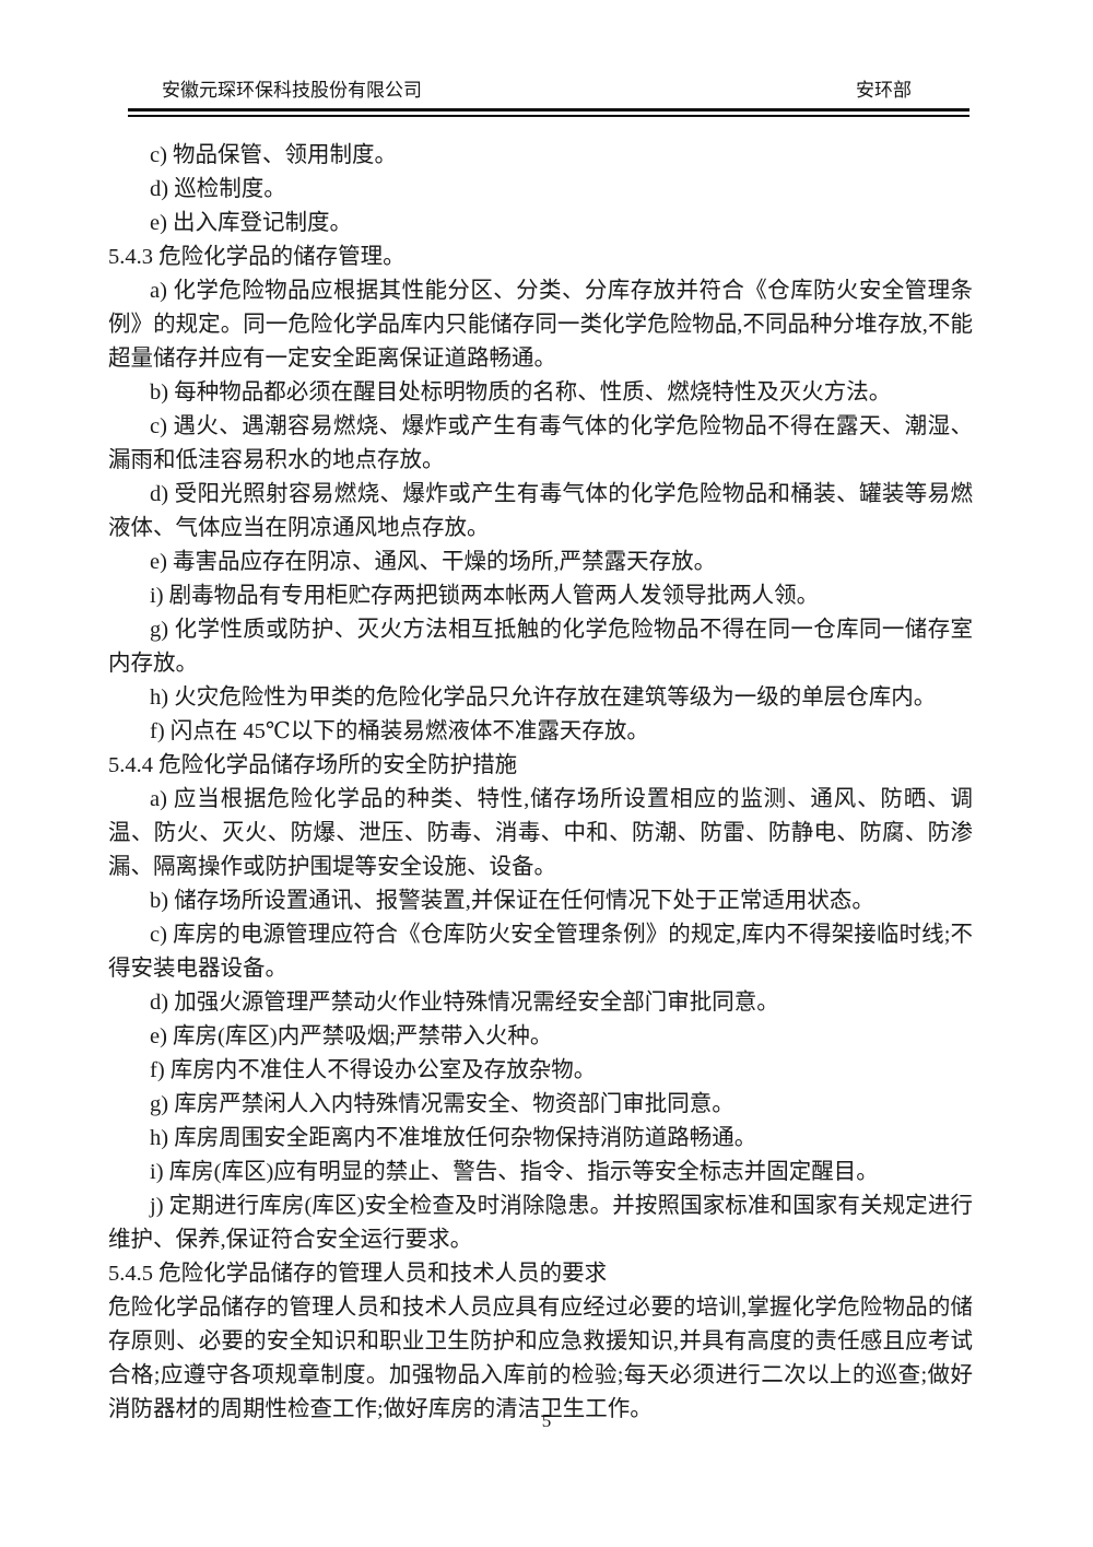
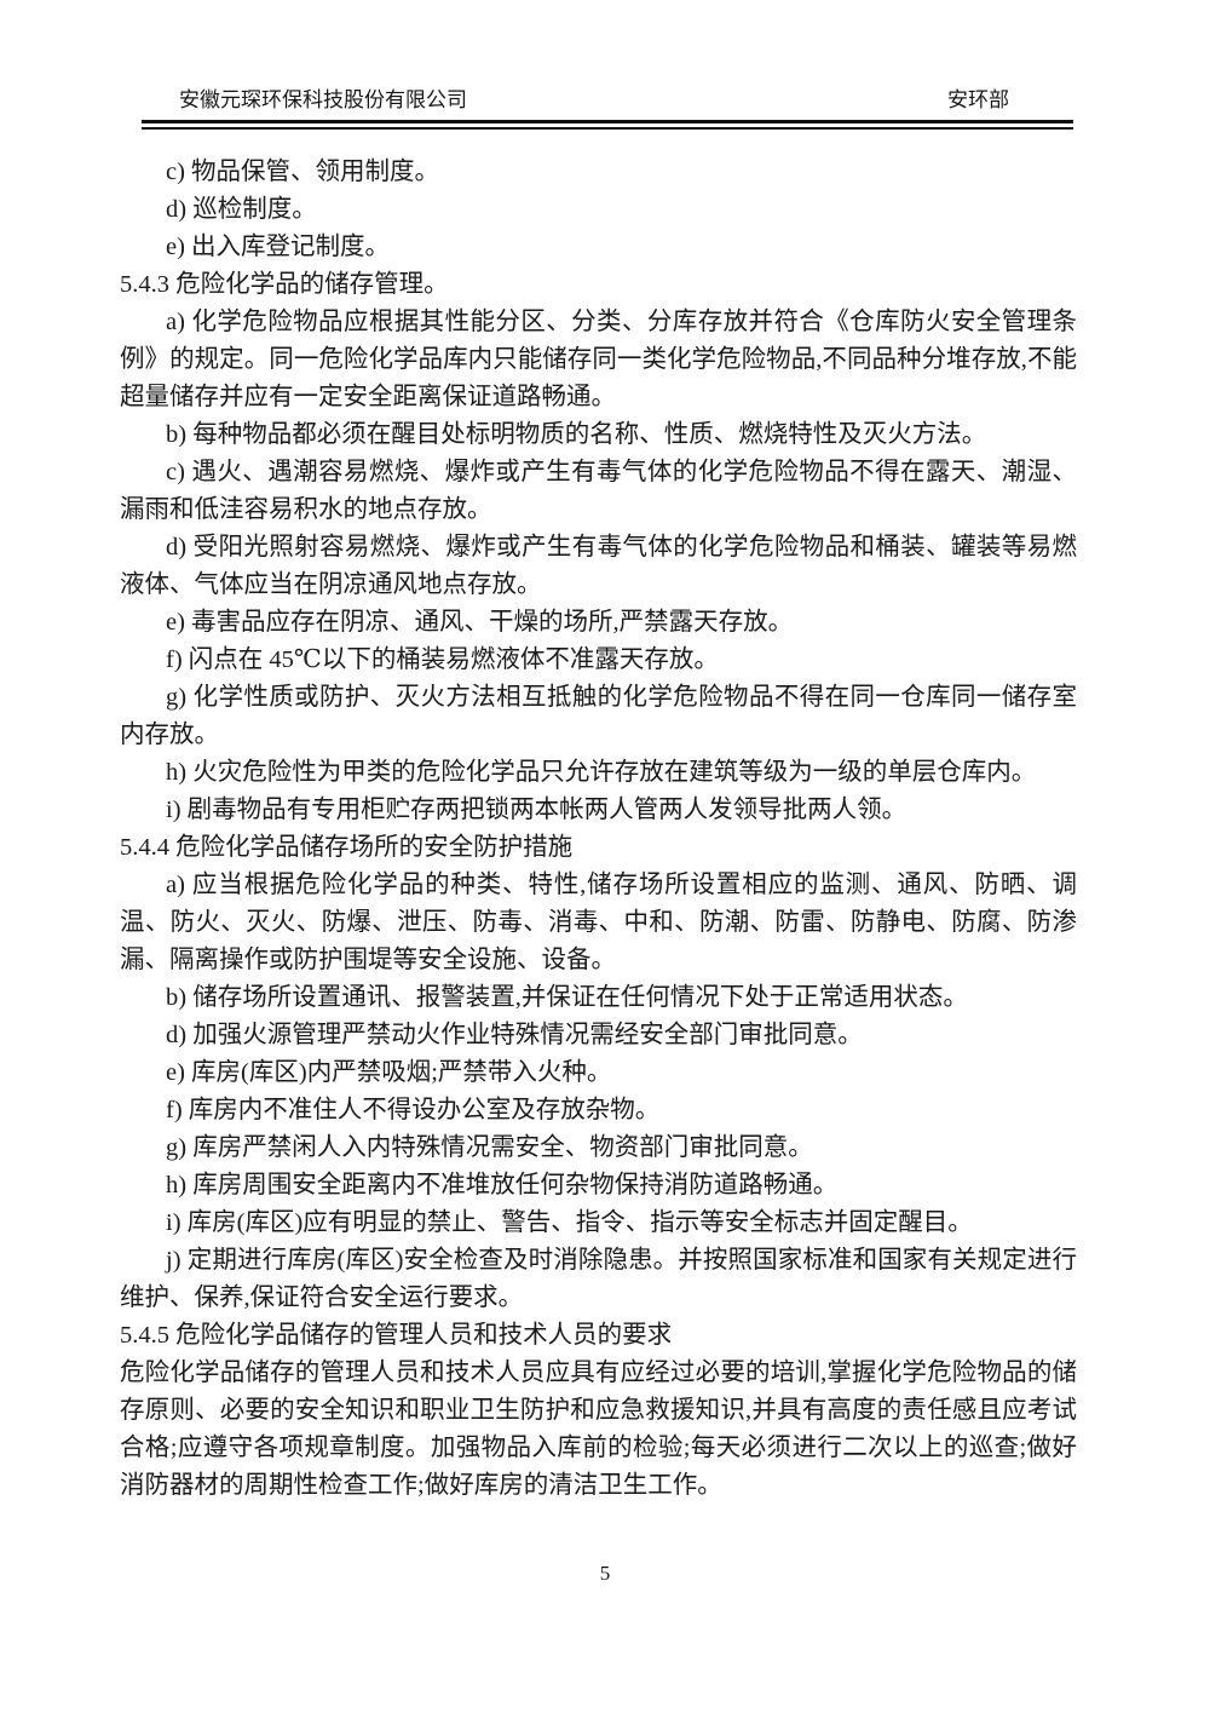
  安徽元琛环保科技股份有限公司
  安环部
  c) 物品保管、领用制度。
  d) 巡检制度。
  e) 出入库登记制度。
  5.4.3 危险化学品的储存管理。
  a) 化学危险物品应根据其性能分区、分类、分库存放并符合《仓库防火安全管理条例》的规定。同一危险化学品库内只能储存同一类化学危险物品,不同品种分堆存放,不能超量储存并应有一定安全距离保证道路畅通。
  b) 每种物品都必须在醒目处标明物质的名称、性质、燃烧特性及灭火方法。
  c) 遇火、遇潮容易燃烧、爆炸或产生有毒气体的化学危险物品不得在露天、潮湿、漏雨和低洼容易积水的地点存放。
  d) 受阳光照射容易燃烧、爆炸或产生有毒气体的化学危险物品和桶装、罐装等易燃液体、气体应当在阴凉通风地点存放。
  e) 毒害品应存在阴凉、通风、干燥的场所,严禁露天存放。
- i) 剧毒物品有专用柜贮存两把锁两本帐两人管两人发领导批两人领。
+ f) 闪点在 45℃以下的桶装易燃液体不准露天存放。
  g) 化学性质或防护、灭火方法相互抵触的化学危险物品不得在同一仓库同一储存室内存放。
  h) 火灾危险性为甲类的危险化学品只允许存放在建筑等级为一级的单层仓库内。
- f) 闪点在 45℃以下的桶装易燃液体不准露天存放。
+ i) 剧毒物品有专用柜贮存两把锁两本帐两人管两人发领导批两人领。
  5.4.4 危险化学品储存场所的安全防护措施
  a) 应当根据危险化学品的种类、特性,储存场所设置相应的监测、通风、防晒、调温、防火、灭火、防爆、泄压、防毒、消毒、中和、防潮、防雷、防静电、防腐、防渗漏、隔离操作或防护围堤等安全设施、设备。
  b) 储存场所设置通讯、报警装置,并保证在任何情况下处于正常适用状态。
- c) 库房的电源管理应符合《仓库防火安全管理条例》的规定,库内不得架接临时线;不得安装电器设备。
  d) 加强火源管理严禁动火作业特殊情况需经安全部门审批同意。
  e) 库房(库区)内严禁吸烟;严禁带入火种。
  f) 库房内不准住人不得设办公室及存放杂物。
  g) 库房严禁闲人入内特殊情况需安全、物资部门审批同意。
  h) 库房周围安全距离内不准堆放任何杂物保持消防道路畅通。
  i) 库房(库区)应有明显的禁止、警告、指令、指示等安全标志并固定醒目。
  j) 定期进行库房(库区)安全检查及时消除隐患。并按照国家标准和国家有关规定进行维护、保养,保证符合安全运行要求。
  5.4.5 危险化学品储存的管理人员和技术人员的要求
  危险化学品储存的管理人员和技术人员应具有应经过必要的培训,掌握化学危险物品的储存原则、必要的安全知识和职业卫生防护和应急救援知识,并具有高度的责任感且应考试合格;应遵守各项规章制度。加强物品入库前的检验;每天必须进行二次以上的巡查;做好消防器材的周期性检查工作;做好库房的清洁卫生工作。
  5
